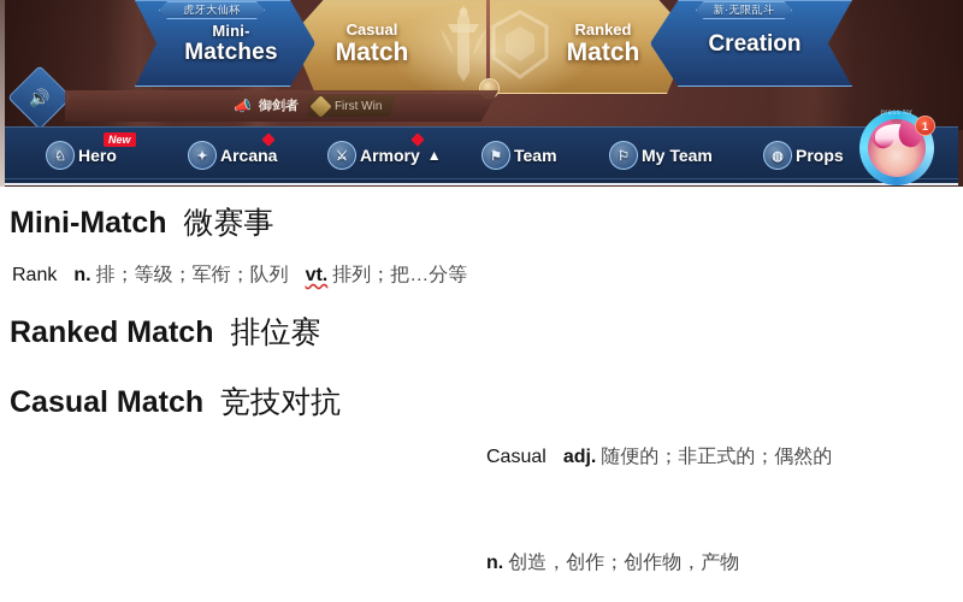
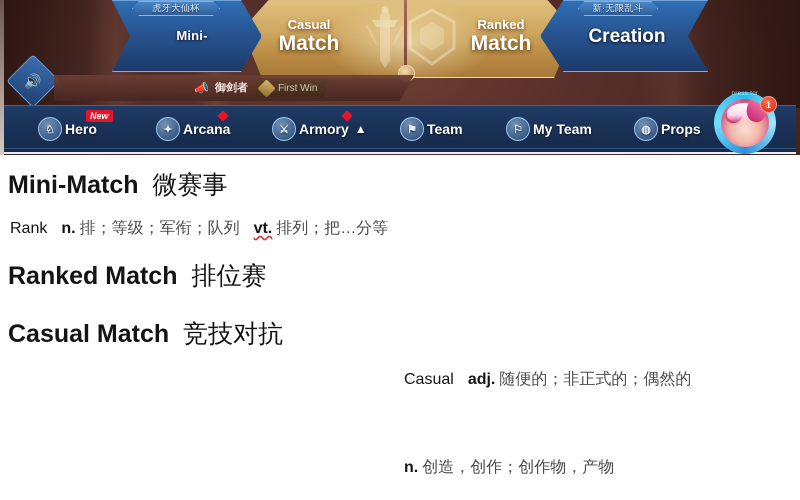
  Mini-
- Matches
  Casual
  Match
  Ranked
  Match
  Creation
  虎牙大仙杯
  新·无限乱斗
  📣
  御剑者
  First Win
  ♘
  Hero
  ✦
  Arcana
  ⚔
  Armory
  ▲
  ⚑
  Team
  ⚐
  My Team
  ◍
  Props
  New
  1
  Mini-Match 微赛事
  Rank n. 排；等级；军衔；队列 vt. 排列；把…分等
  Ranked Match 排位赛
  Casual Match 竞技对抗
  Casual adj. 随便的；非正式的；偶然的
  n. 创造，创作；创作物，产物
